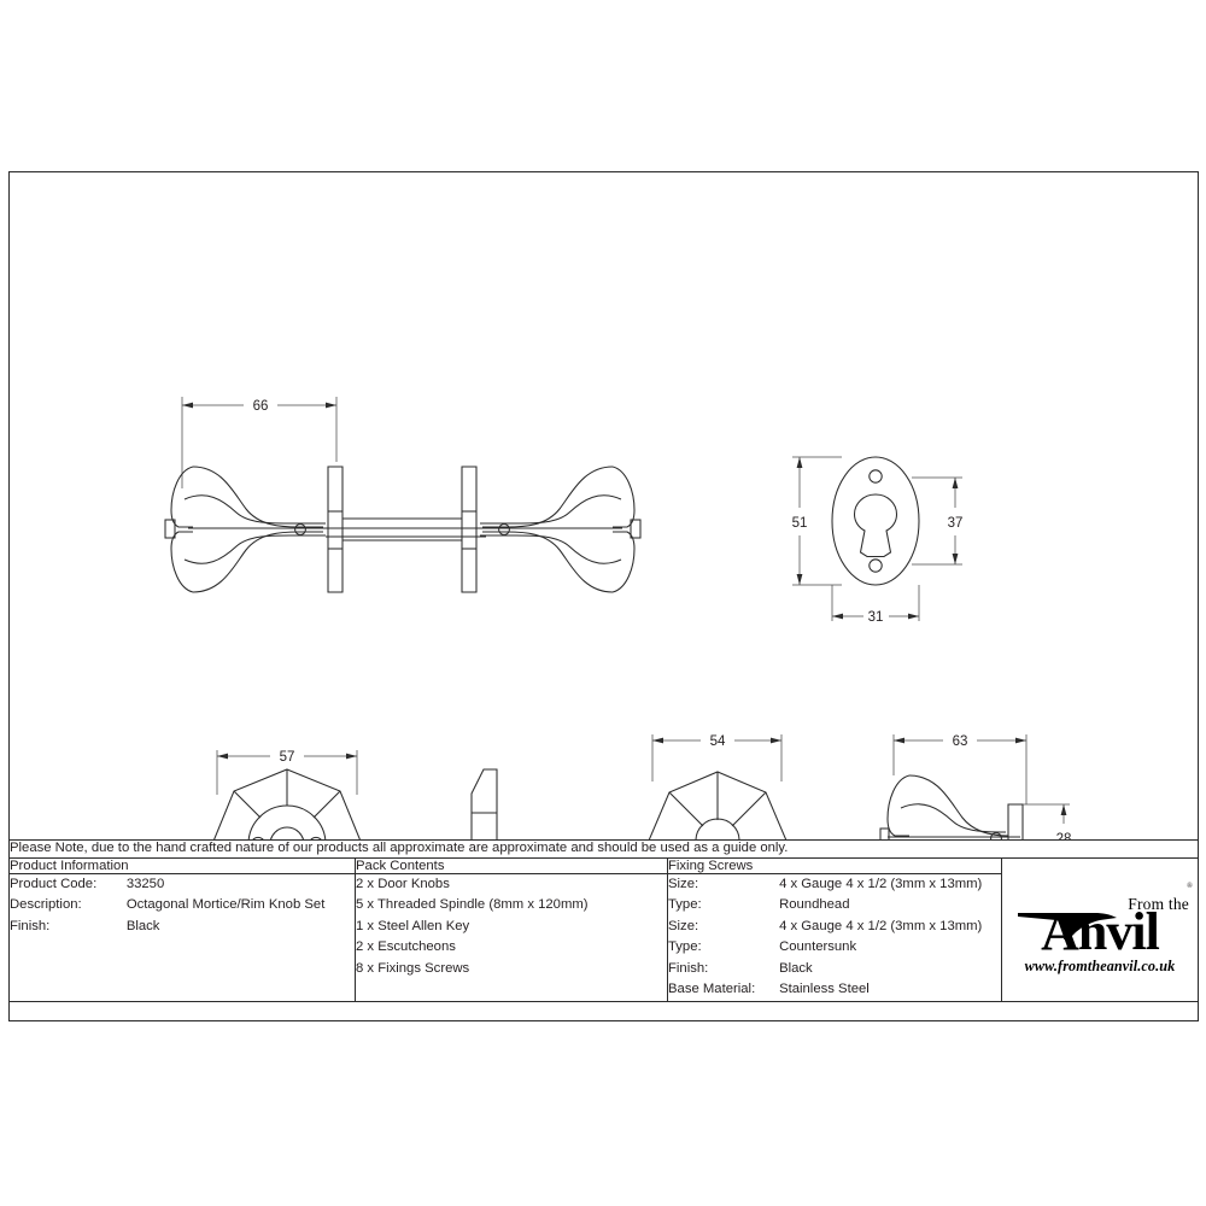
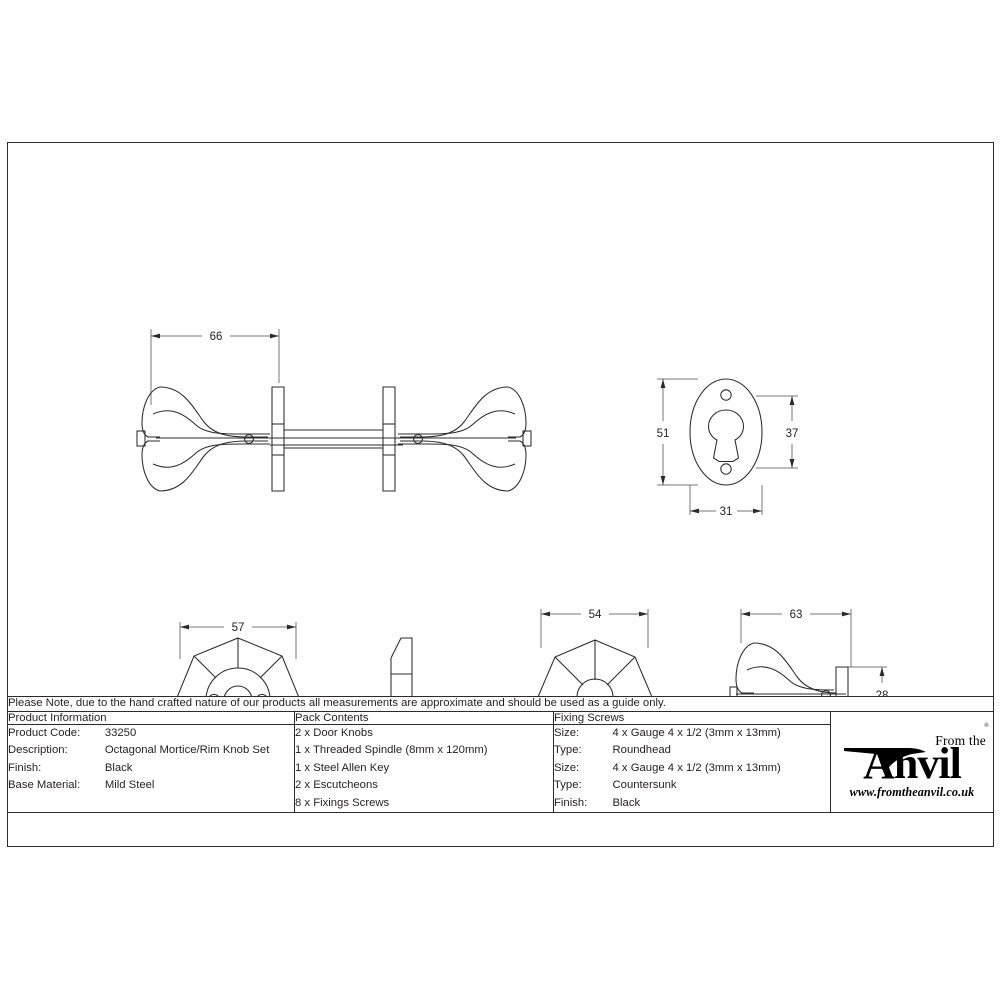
  66
  51
  37
  31
  57
  54
  63
- Please Note, due to the hand crafted nature of our products all approximate are approximate and should be used as a guide only.
+ Please Note, due to the hand crafted nature of our products all measurements are approximate and should be used as a guide only.
  Product Information	Pack Contents	Fixing Screws	From the Anvil www.fromtheanvil.co.uk
  Product Code:	33250
  Description:	Octagonal Mortice/Rim Knob Set
  Finish:	Black
+ Base Material:	Mild Steel
- 	2 x Door Knobs 5 x Threaded Spindle (8mm x 120mm) 1 x Steel Allen Key 2 x Escutcheons 8 x Fixings Screws
+ 	2 x Door Knobs 1 x Threaded Spindle (8mm x 120mm) 1 x Steel Allen Key 2 x Escutcheons 8 x Fixings Screws
  Size:	4 x Gauge 4 x 1/2 (3mm x 13mm)
  Type:	Roundhead
  Size:	4 x Gauge 4 x 1/2 (3mm x 13mm)
  Type:	Countersunk
  Finish:	Black
- Base Material:	Stainless Steel
